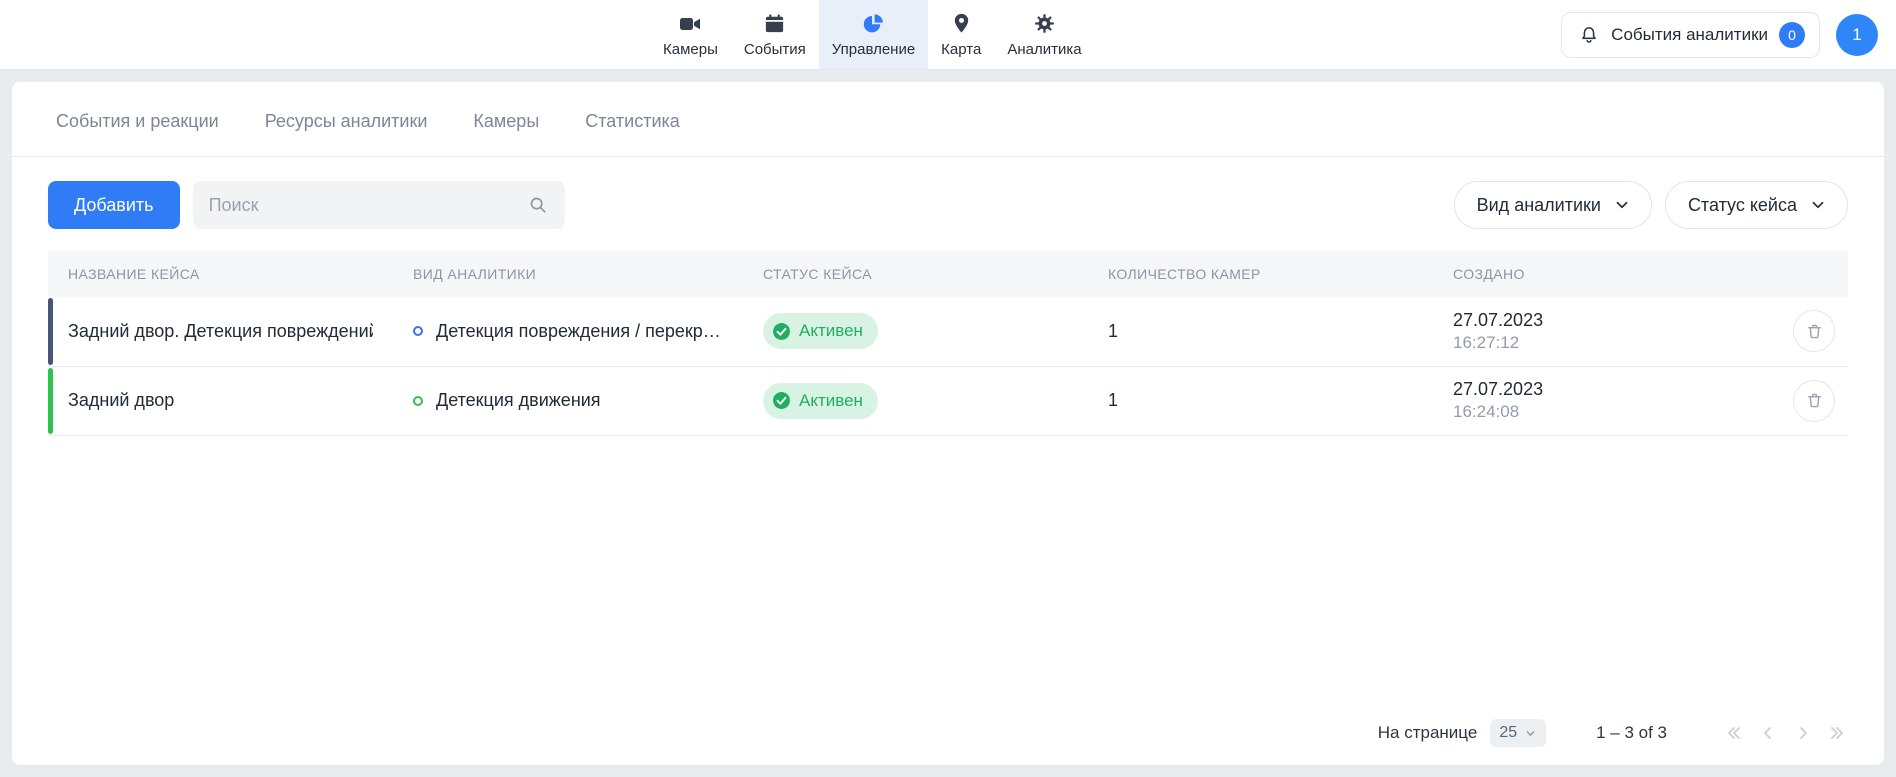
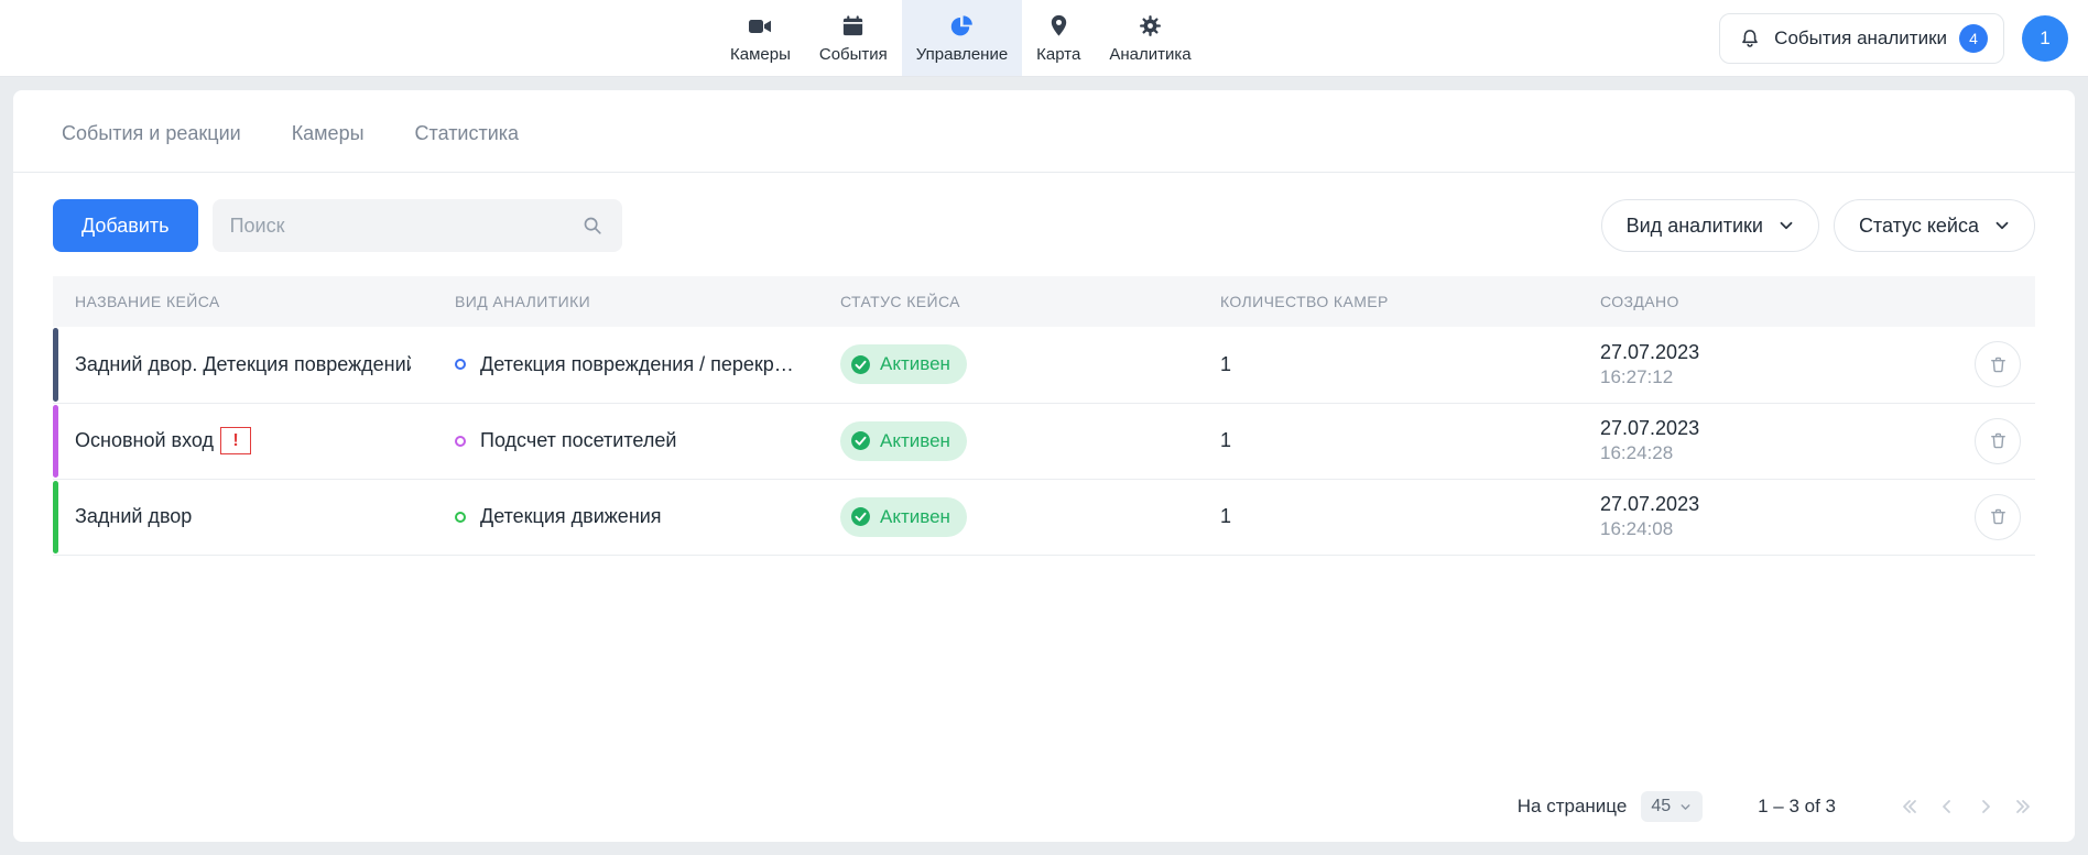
  Камеры
  События
  Управление
  Карта
  Аналитика
  События аналитики
- 0
+ 4
  1
  События и реакции
- Ресурсы аналитики
  Камеры
  Статистика
  Добавить
  Поиск
  Вид аналитики
  Статус кейса
  НАЗВАНИЕ КЕЙСА	ВИД АНАЛИТИКИ	СТАТУС КЕЙСА	КОЛИЧЕСТВО КАМЕР	СОЗДАНО
  Задний двор. Детекция повреждени	Детекция повреждения / перекр…	Активен	1	27.07.2023 16:27:12
+ Основной вход !	Подсчет посетителей	Активен	1	27.07.2023 16:24:28
  Задний двор	Детекция движения	Активен	1	27.07.2023 16:24:08
  На странице
- 25
+ 45
  1 – 3 of 3
